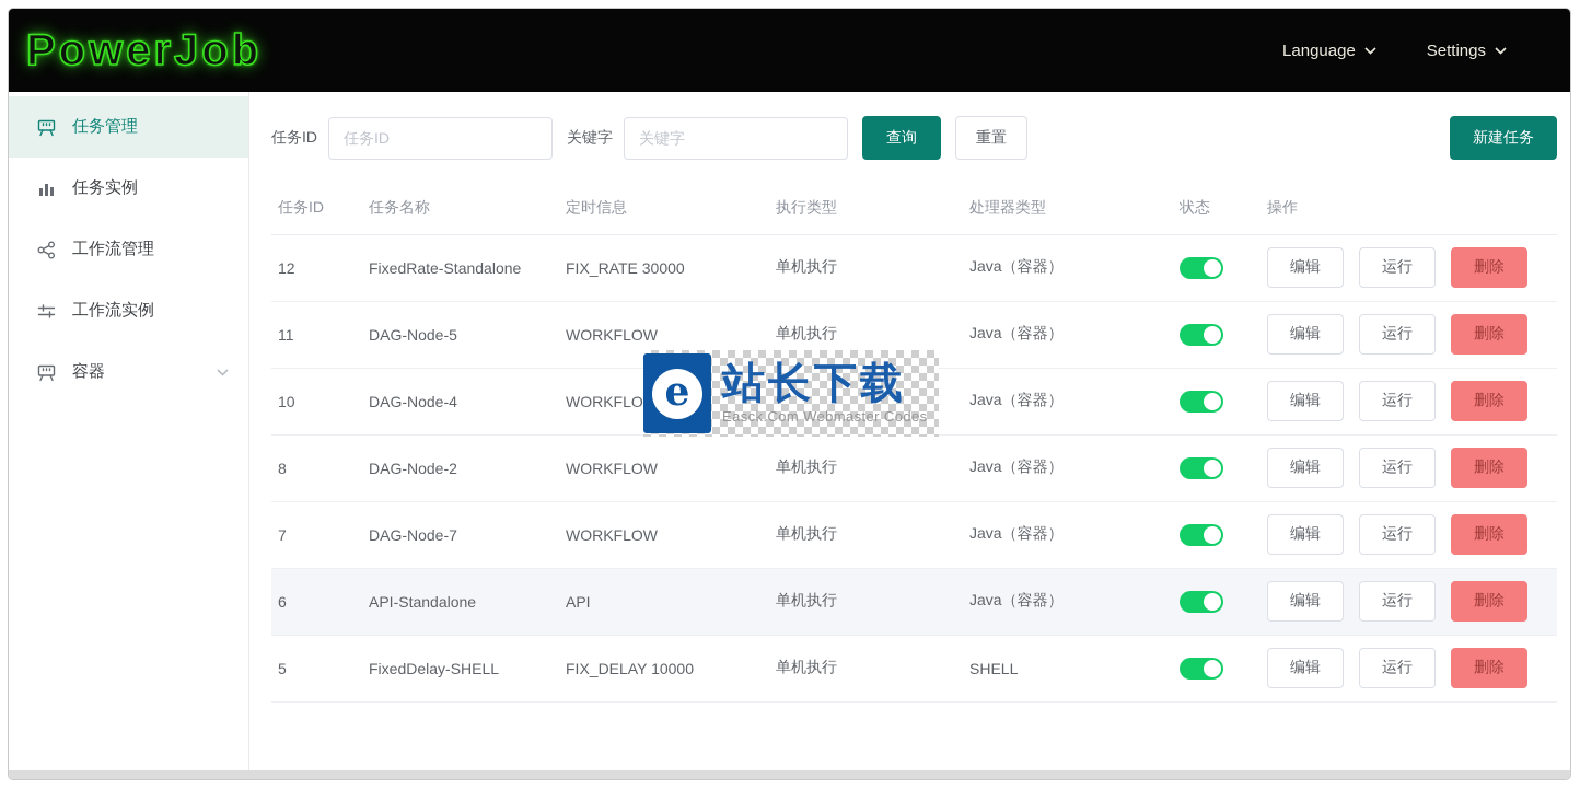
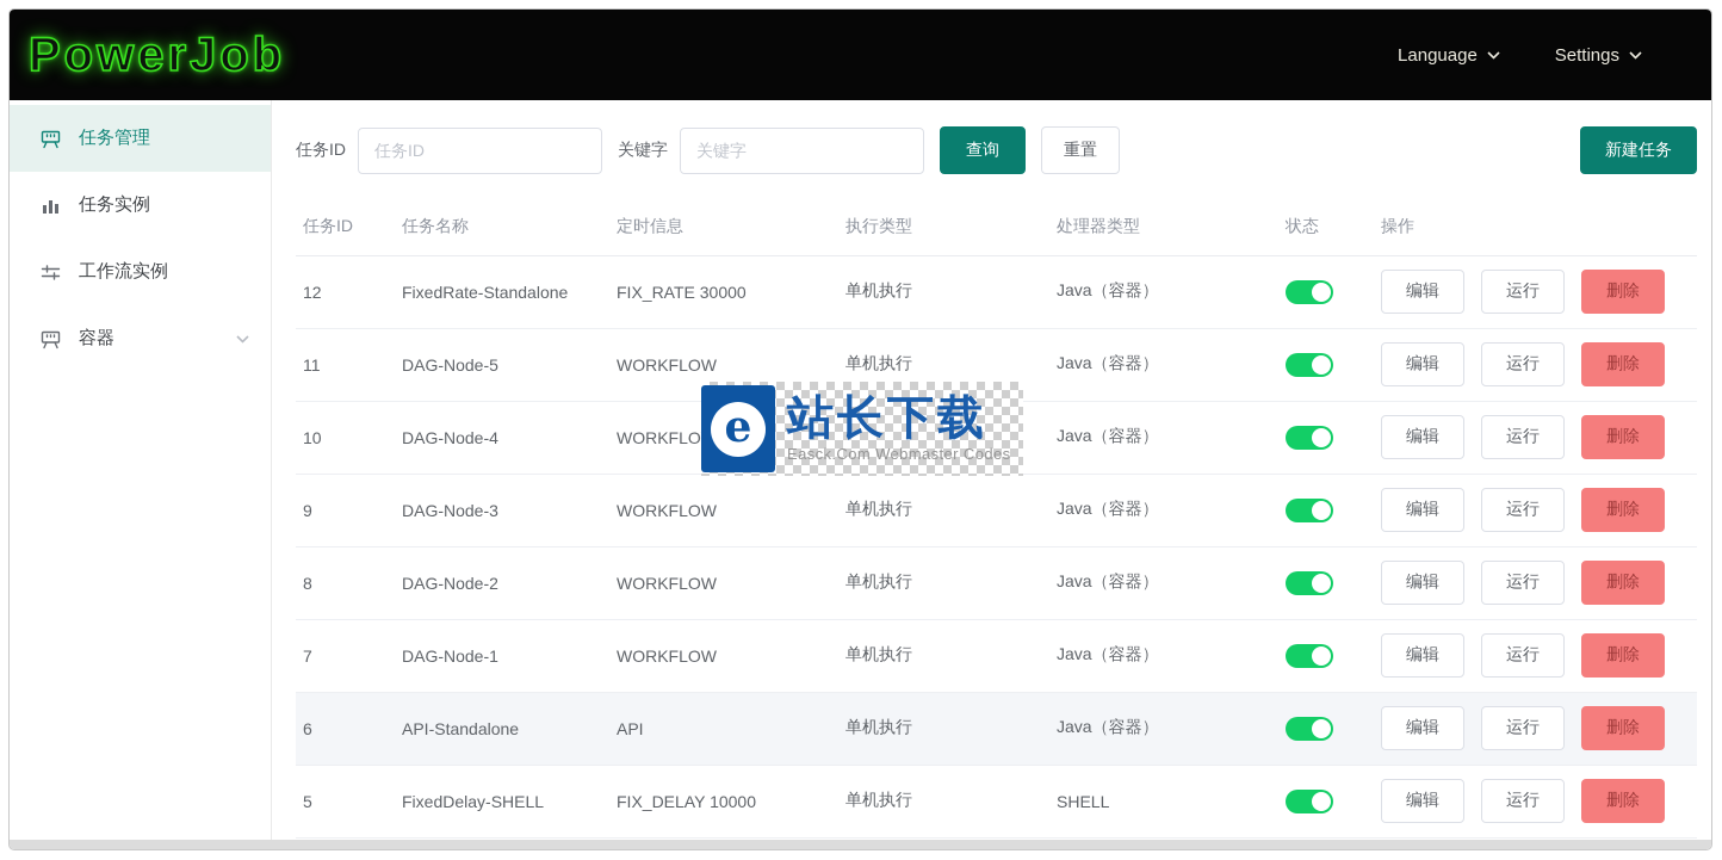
  PowerJob
  Language
  Settings
  任务管理
  任务实例
- 工作流管理
  工作流实例
  容器
  任务ID
  任务ID
  关键字
  关键字
  查询
  重置
  新建任务
  任务ID	任务名称	定时信息	执行类型	处理器类型	状态	操作
  12	FixedRate-Standalone	FIX_RATE 30000	单机执行	Java（容器）		编辑 运行 删除
  11	DAG-Node-5	WORKFLOW	单机执行	Java（容器）		编辑 运行 删除
  10	DAG-Node-4	WORKFLO		Java（容器）		编辑 运行 删除
+ 9	DAG-Node-3	WORKFLOW	单机执行	Java（容器）		编辑 运行 删除
  8	DAG-Node-2	WORKFLOW	单机执行	Java（容器）		编辑 运行 删除
- 7	DAG-Node-7	WORKFLOW	单机执行	Java（容器）		编辑 运行 删除
+ 7	DAG-Node-1	WORKFLOW	单机执行	Java（容器）		编辑 运行 删除
  6	API-Standalone	API	单机执行	Java（容器）		编辑 运行 删除
  5	FixedDelay-SHELL	FIX_DELAY 10000	单机执行	SHELL		编辑 运行 删除
  e
  站长下载
  Easck.Com Webmaster Codes
